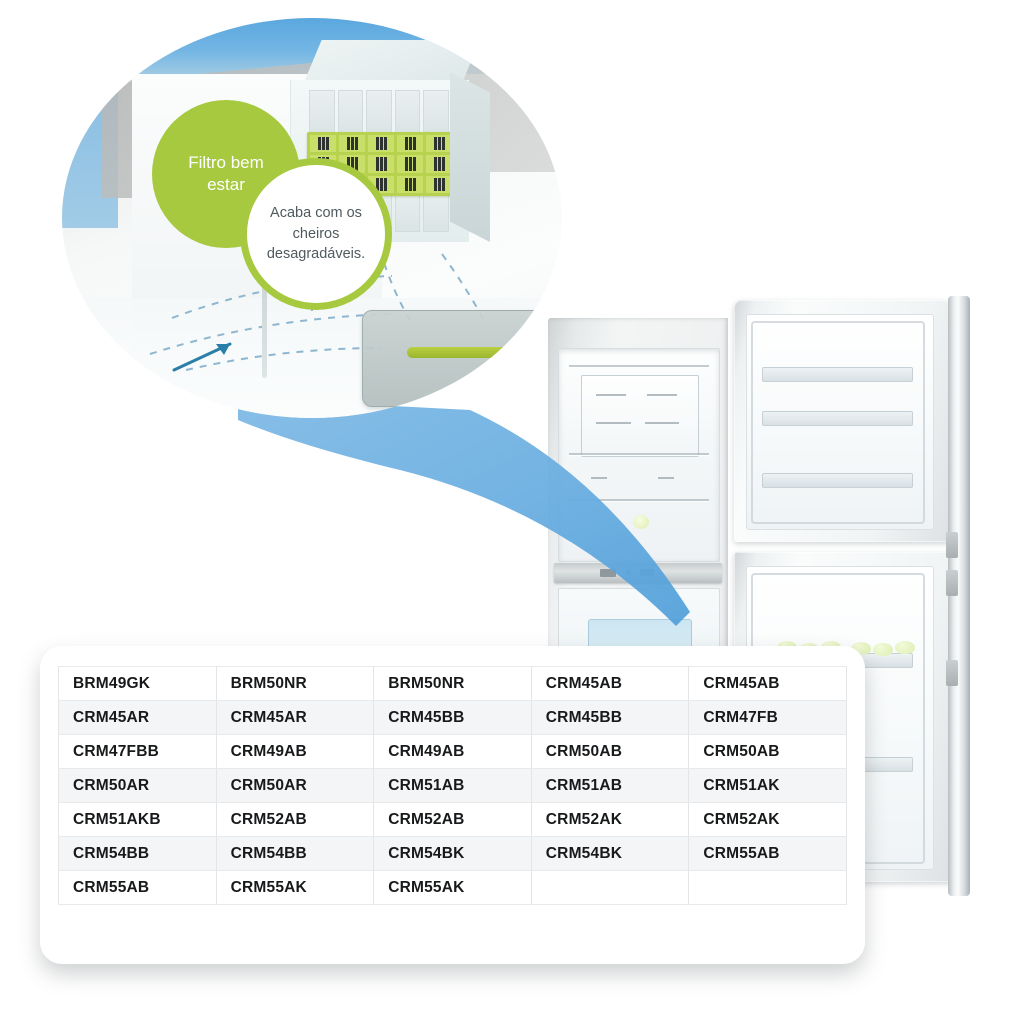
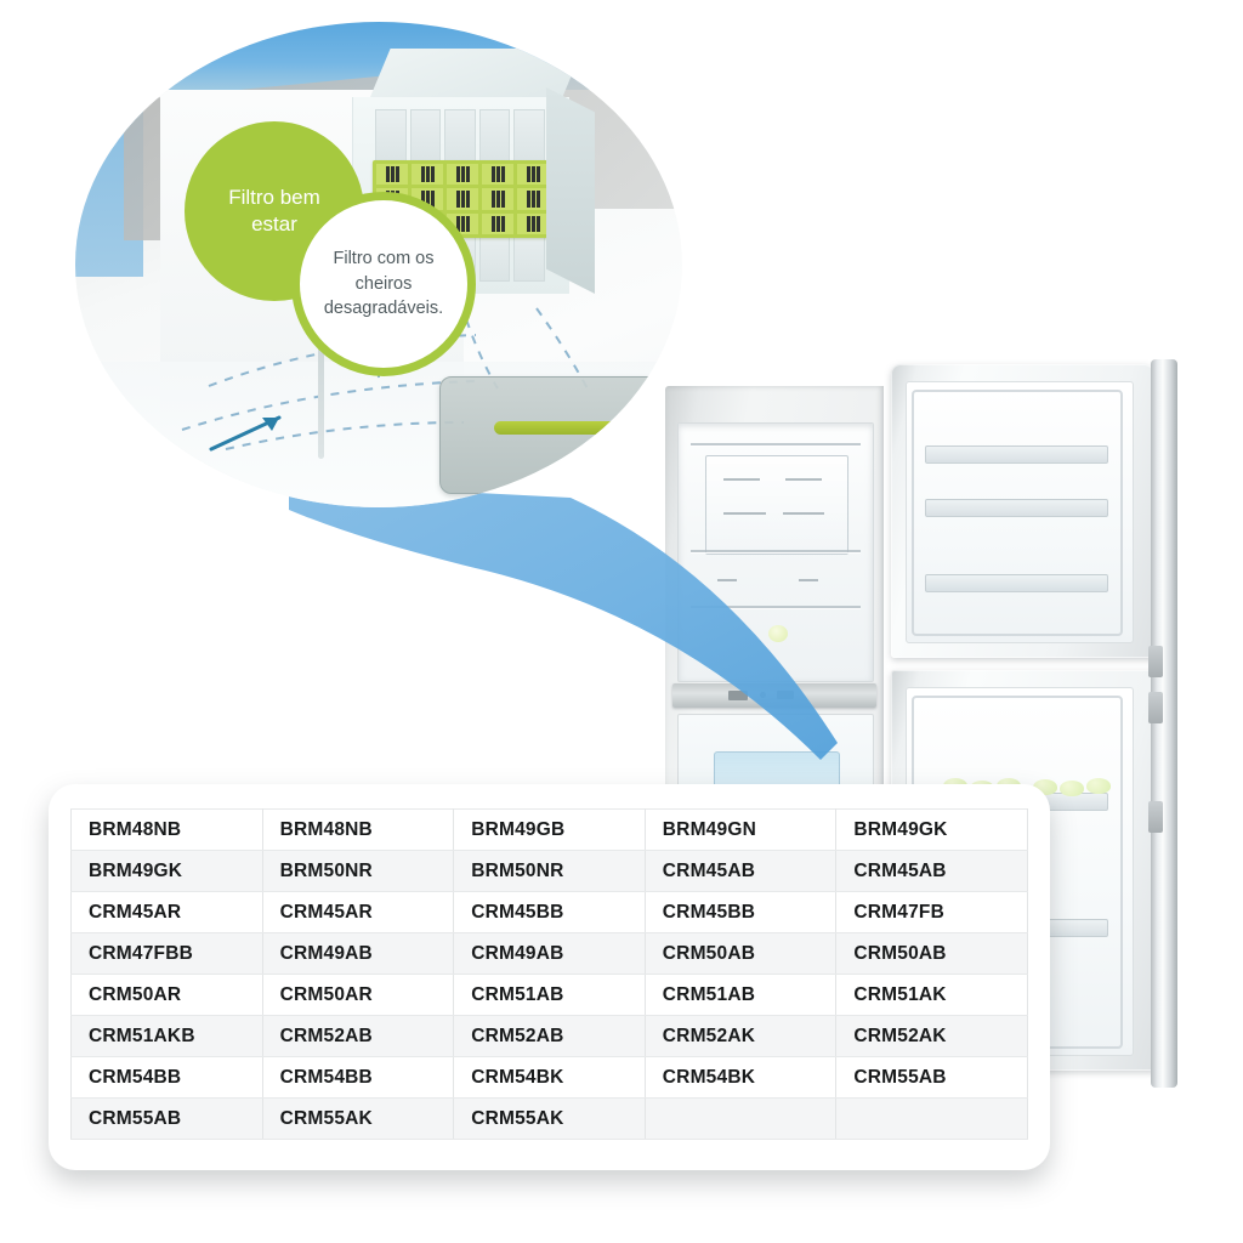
  Filtro bem estar
- Acaba com os cheiros desagradáveis.
+ Filtro com os cheiros desagradáveis.
+ BRM48NB	BRM48NB	BRM49GB	BRM49GN	BRM49GK
  BRM49GK	BRM50NR	BRM50NR	CRM45AB	CRM45AB
  CRM45AR	CRM45AR	CRM45BB	CRM45BB	CRM47FB
  CRM47FBB	CRM49AB	CRM49AB	CRM50AB	CRM50AB
  CRM50AR	CRM50AR	CRM51AB	CRM51AB	CRM51AK
  CRM51AKB	CRM52AB	CRM52AB	CRM52AK	CRM52AK
  CRM54BB	CRM54BB	CRM54BK	CRM54BK	CRM55AB
  CRM55AB	CRM55AK	CRM55AK
